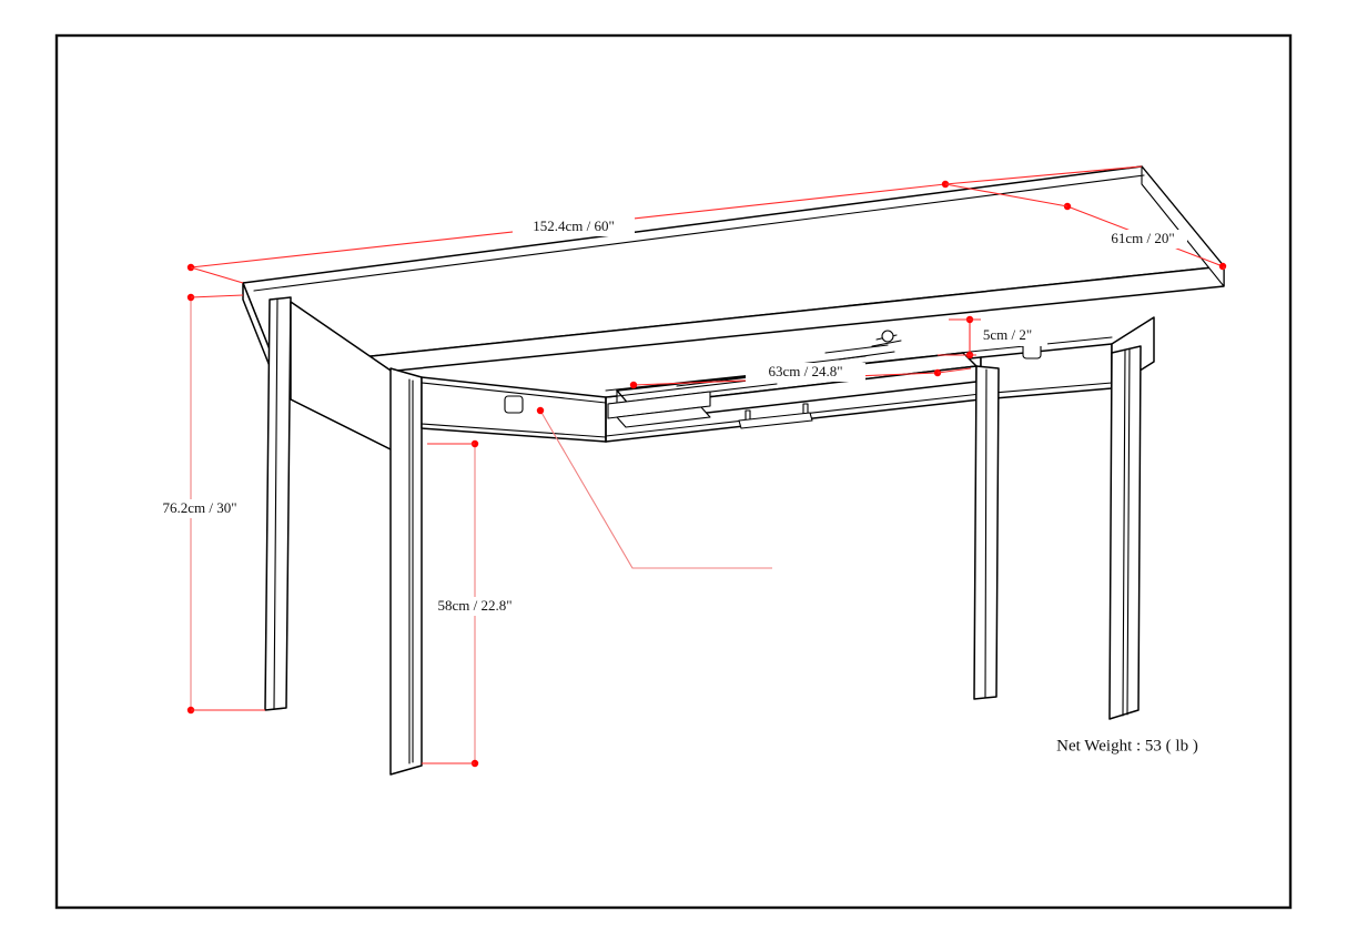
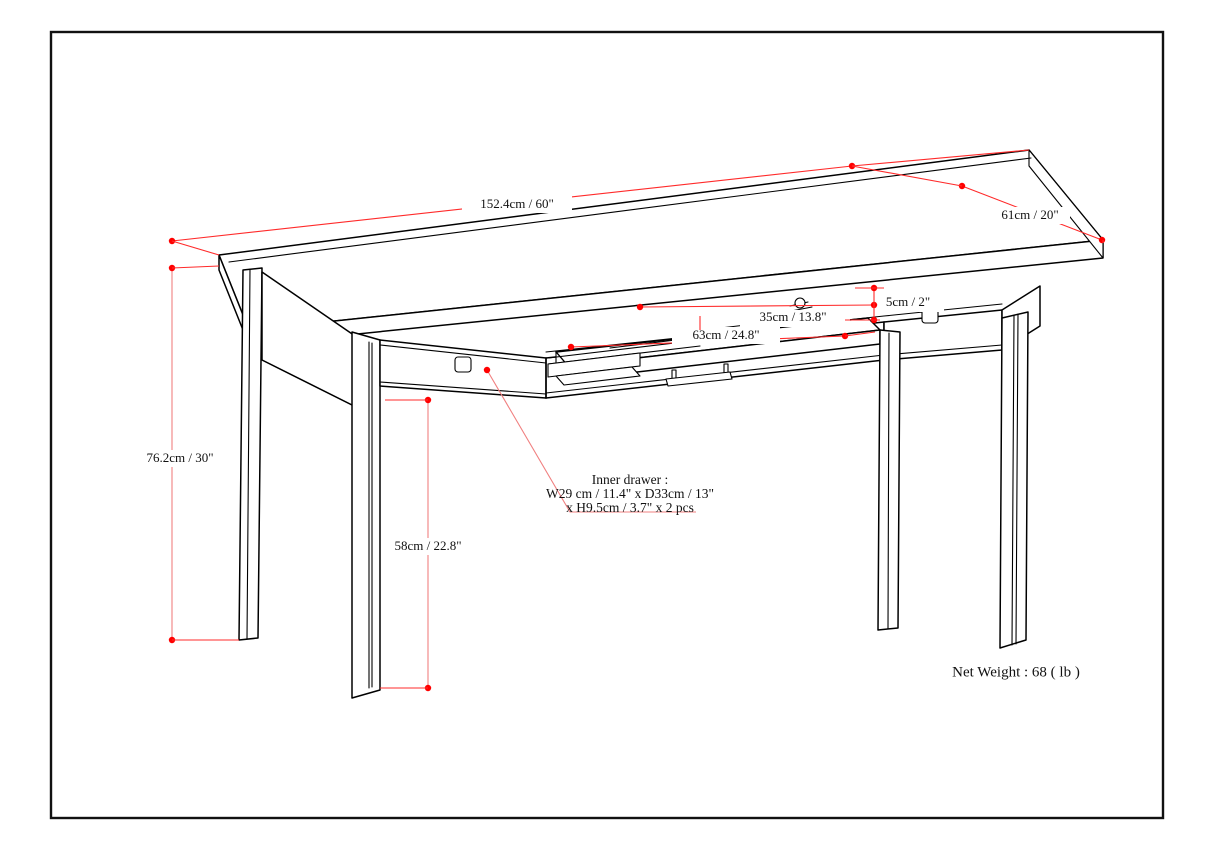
  152.4cm / 60"
  61cm / 20"
  76.2cm / 30"
  58cm / 22.8"
  63cm / 24.8"
+ 35cm / 13.8"
  5cm / 2"
+ Inner drawer :
+ W29 cm / 11.4" x D33cm / 13"
+ x H9.5cm / 3.7" x 2 pcs
- Net Weight : 53 ( lb )
+ Net Weight : 68 ( lb )
